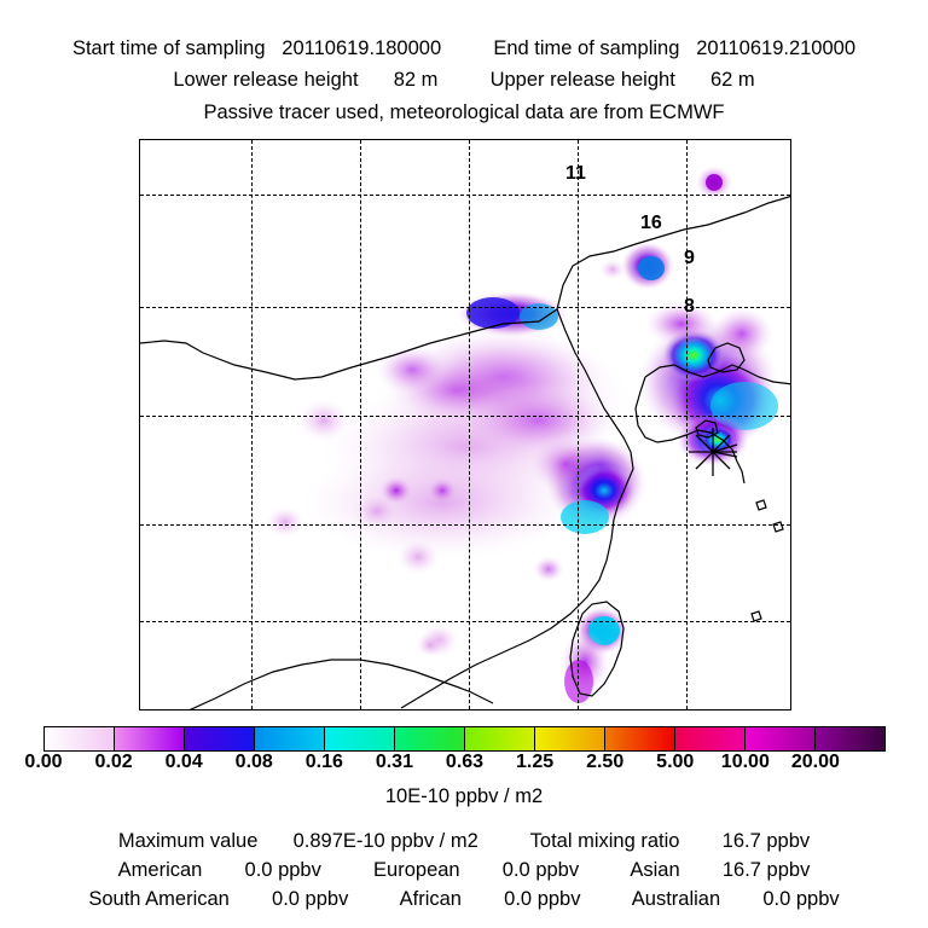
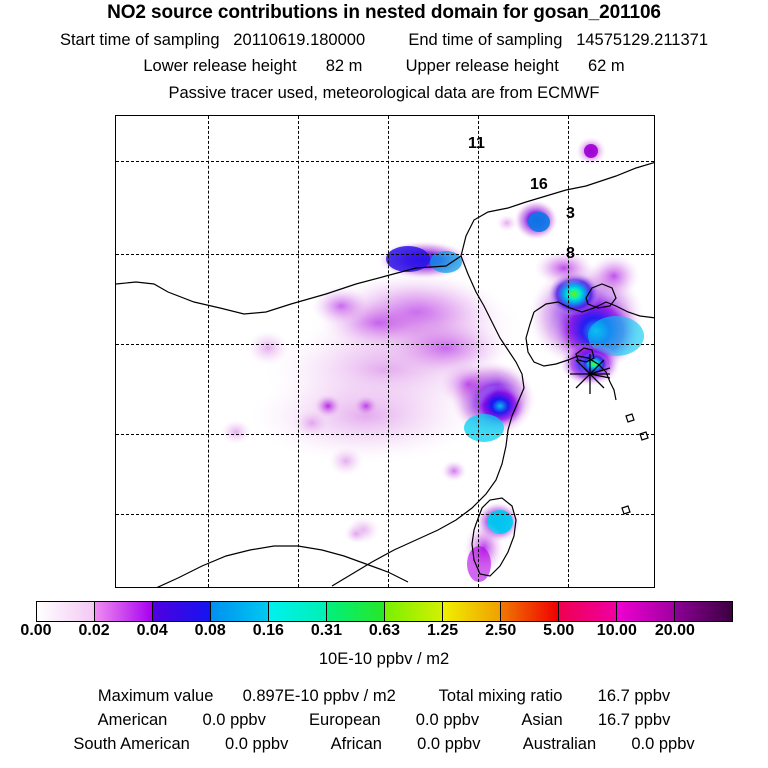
+ NO2 source contributions in nested domain for gosan_201106
- Start time of sampling 20110619.180000 End time of sampling 20110619.210000
+ Start time of sampling 20110619.180000 End time of sampling 14575129.211371
  Lower release height 82 m Upper release height 62 m
  Passive tracer used, meteorological data are from ECMWF
  11
  16
- 9
+ 3
  8
  0.00
  0.02
  0.04
  0.08
  0.16
  0.31
  0.63
  1.25
  2.50
  5.00
  10.00
  20.00
  10E-10 ppbv / m2
  Maximum value 0.897E-10 ppbv / m2 Total mixing ratio 16.7 ppbv
  American 0.0 ppbv European 0.0 ppbv Asian 16.7 ppbv
  South American 0.0 ppbv African 0.0 ppbv Australian 0.0 ppbv
